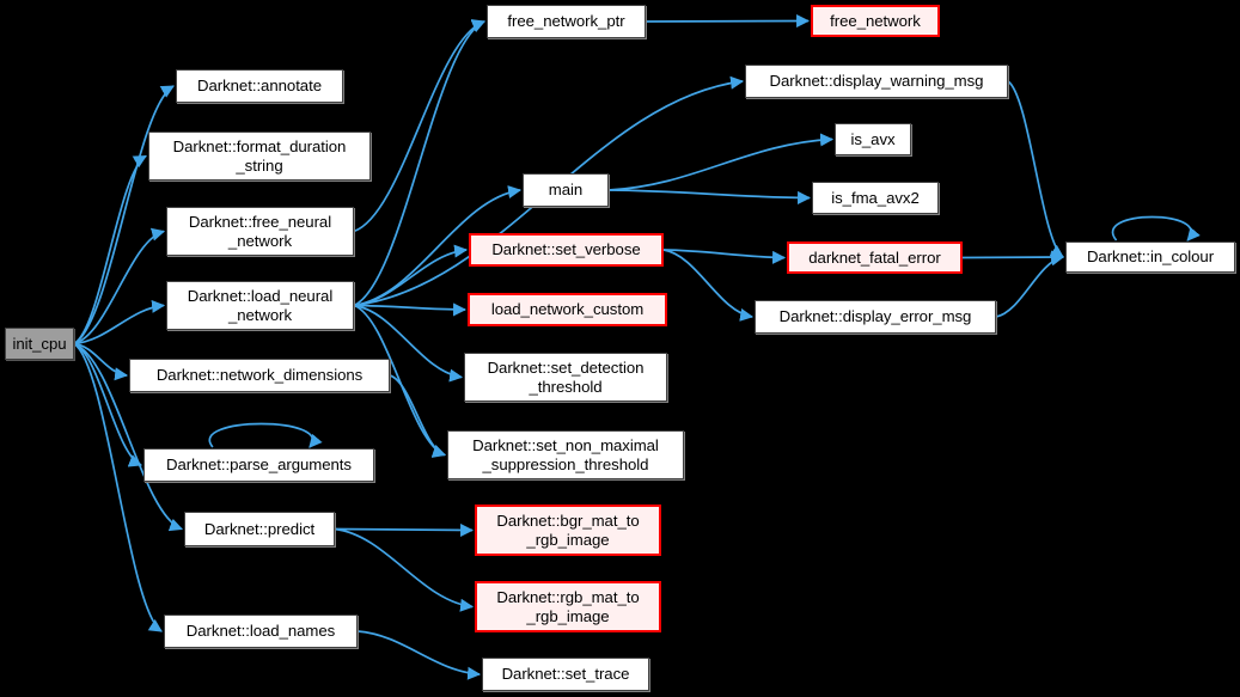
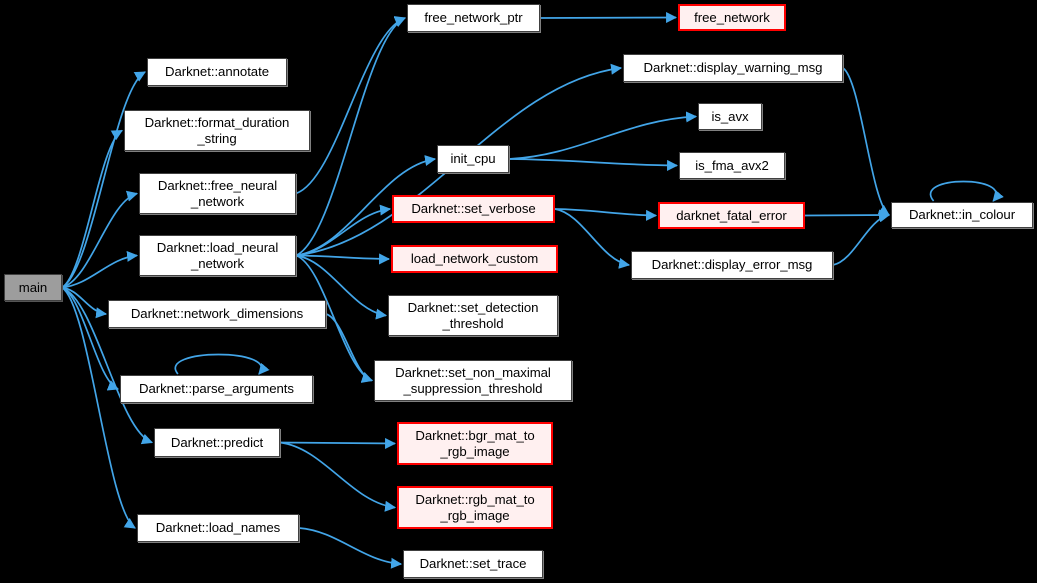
- init_cpu
+ main
  Darknet::annotate
  Darknet::format_duration
  _string
  Darknet::free_neural
  _network
  Darknet::load_neural
  _network
  Darknet::network_dimensions
  Darknet::parse_arguments
  Darknet::predict
  Darknet::load_names
  free_network_ptr
- main
+ init_cpu
  Darknet::set_verbose
  load_network_custom
  Darknet::set_detection
  _threshold
  Darknet::set_non_maximal
  _suppression_threshold
  Darknet::bgr_mat_to
  _rgb_image
  Darknet::rgb_mat_to
  _rgb_image
  Darknet::set_trace
  free_network
  Darknet::display_warning_msg
  is_avx
  is_fma_avx2
  darknet_fatal_error
  Darknet::display_error_msg
  Darknet::in_colour
